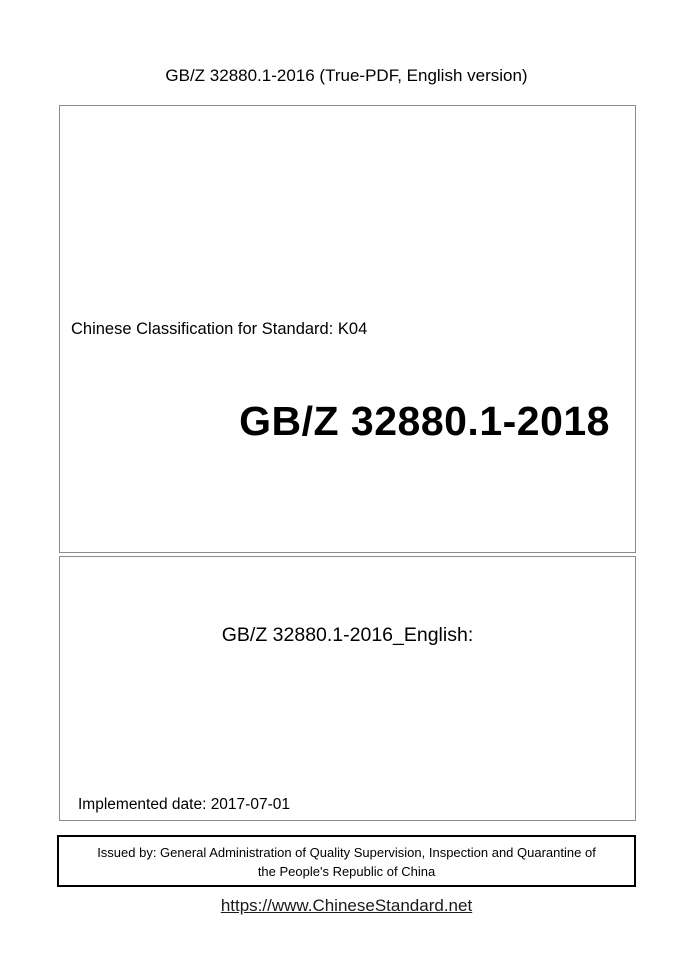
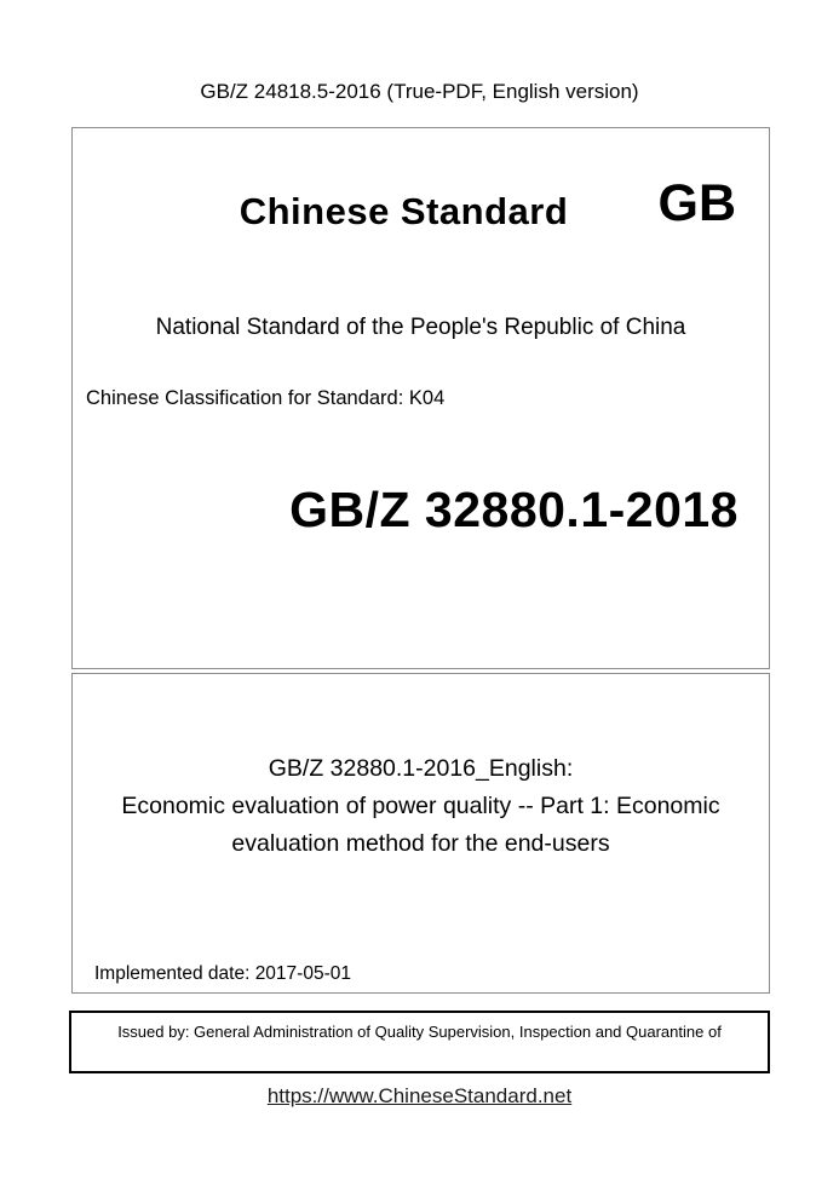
- GB/Z 32880.1-2016 (True-PDF, English version)
+ GB/Z 24818.5-2016 (True-PDF, English version)
+ Chinese Standard
+ GB
+ National Standard of the People's Republic of China
  Chinese Classification for Standard: K04
  GB/Z 32880.1-2018
  GB/Z 32880.1-2016_English:
+ Economic evaluation of power quality -- Part 1: Economic evaluation method for the end-users
- Implemented date: 2017-07-01
+ Implemented date: 2017-05-01
  Issued by: General Administration of Quality Supervision, Inspection and Quarantine of
- the People's Republic of China
  https://www.ChineseStandard.net
